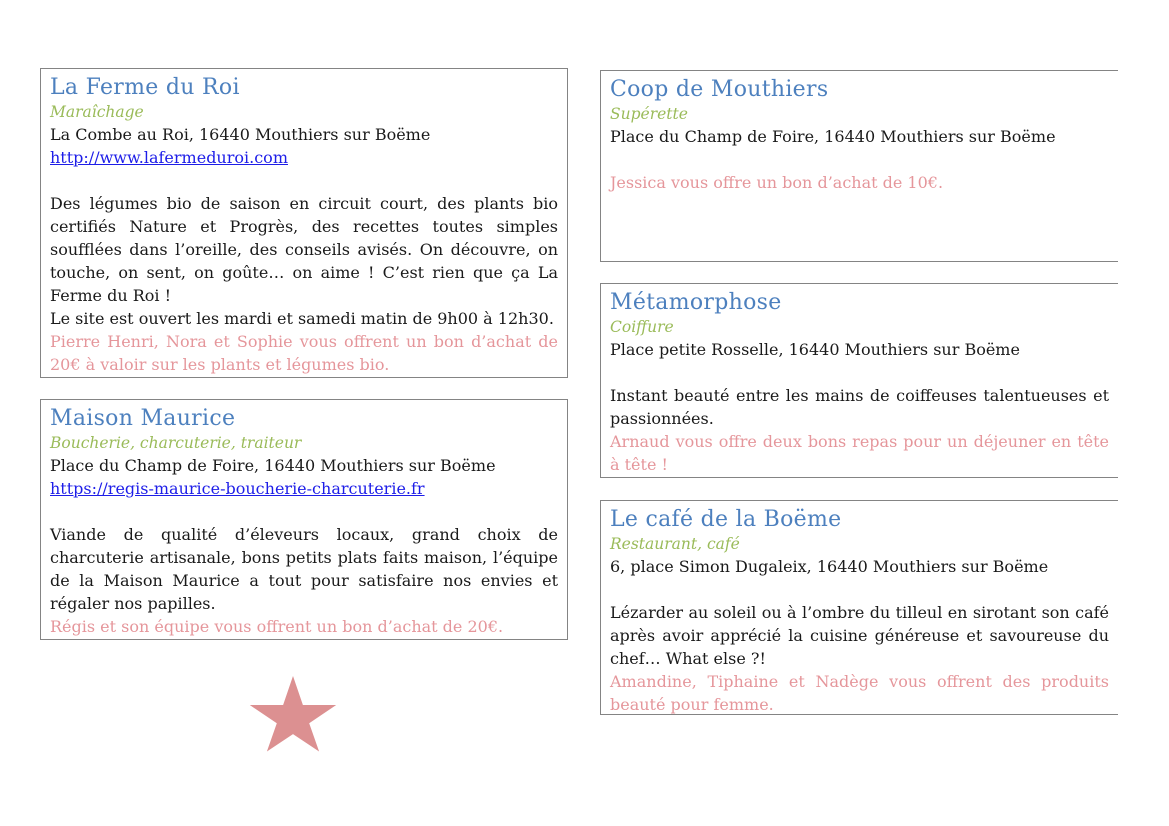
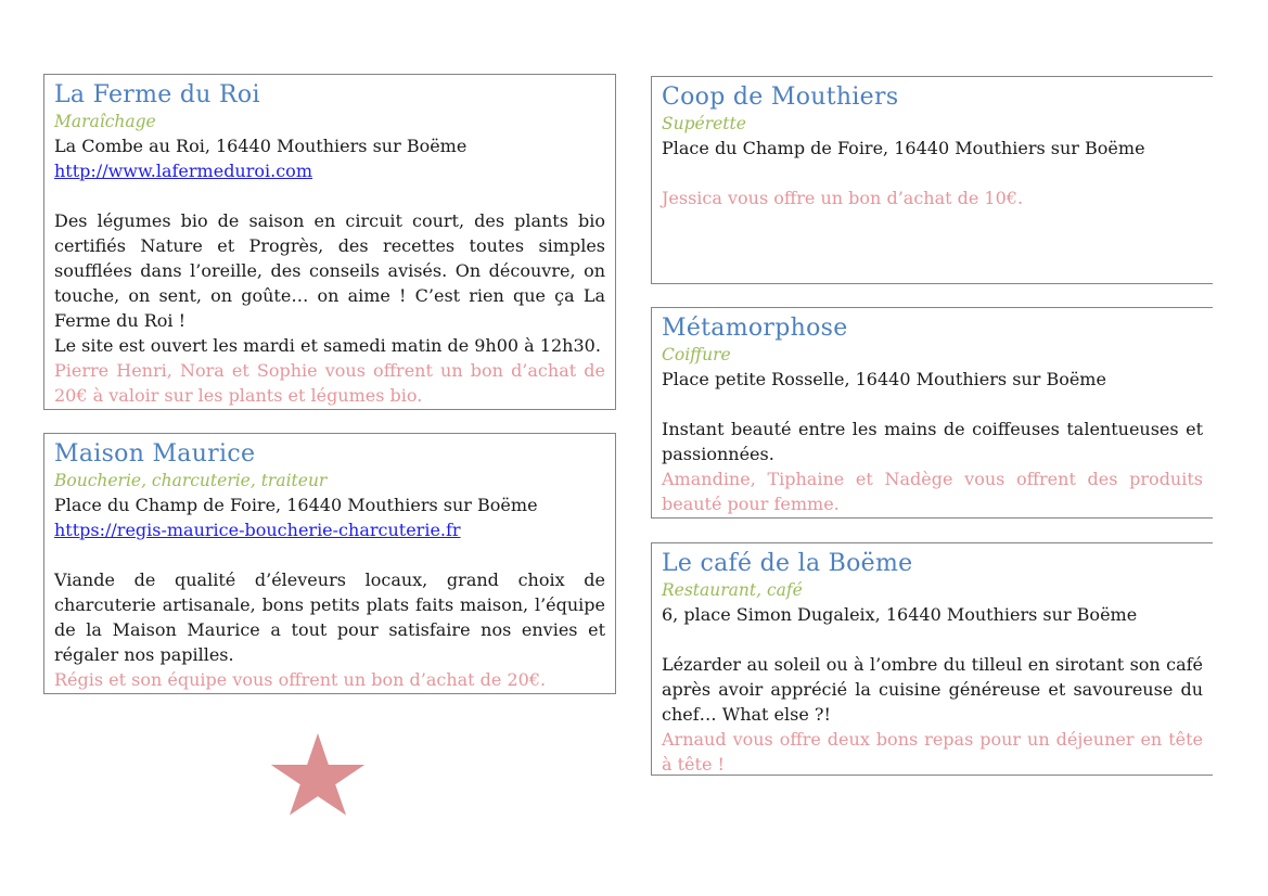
  La Ferme du Roi
  Maraîchage
  La Combe au Roi, 16440 Mouthiers sur Boëme
  http://www.lafermeduroi.com
  Des légumes bio de saison en circuit court, des plants bio certifiés Nature et Progrès, des recettes toutes simples soufflées dans l’oreille, des conseils avisés. On découvre, on touche, on sent, on goûte… on aime ! C’est rien que ça La Ferme du Roi !
  Le site est ouvert les mardi et samedi matin de 9h00 à 12h30.
  Pierre Henri, Nora et Sophie vous offrent un bon d’achat de 20€ à valoir sur les plants et légumes bio.
  Maison Maurice
  Boucherie, charcuterie, traiteur
  Place du Champ de Foire, 16440 Mouthiers sur Boëme
  https://regis-maurice-boucherie-charcuterie.fr
  Viande de qualité d’éleveurs locaux, grand choix de charcuterie artisanale, bons petits plats faits maison, l’équipe de la Maison Maurice a tout pour satisfaire nos envies et régaler nos papilles.
  Régis et son équipe vous offrent un bon d’achat de 20€.
  Coop de Mouthiers
  Supérette
  Place du Champ de Foire, 16440 Mouthiers sur Boëme
  Jessica vous offre un bon d’achat de 10€.
  Métamorphose
  Coiffure
  Place petite Rosselle, 16440 Mouthiers sur Boëme
  Instant beauté entre les mains de coiffeuses talentueuses et passionnées.
- Arnaud vous offre deux bons repas pour un déjeuner en tête à tête !
+ Amandine, Tiphaine et Nadège vous offrent des produits beauté pour femme.
  Le café de la Boëme
  Restaurant, café
  6, place Simon Dugaleix, 16440 Mouthiers sur Boëme
  Lézarder au soleil ou à l’ombre du tilleul en sirotant son café après avoir apprécié la cuisine généreuse et savoureuse du chef… What else ?!
- Amandine, Tiphaine et Nadège vous offrent des produits beauté pour femme.
+ Arnaud vous offre deux bons repas pour un déjeuner en tête à tête !
